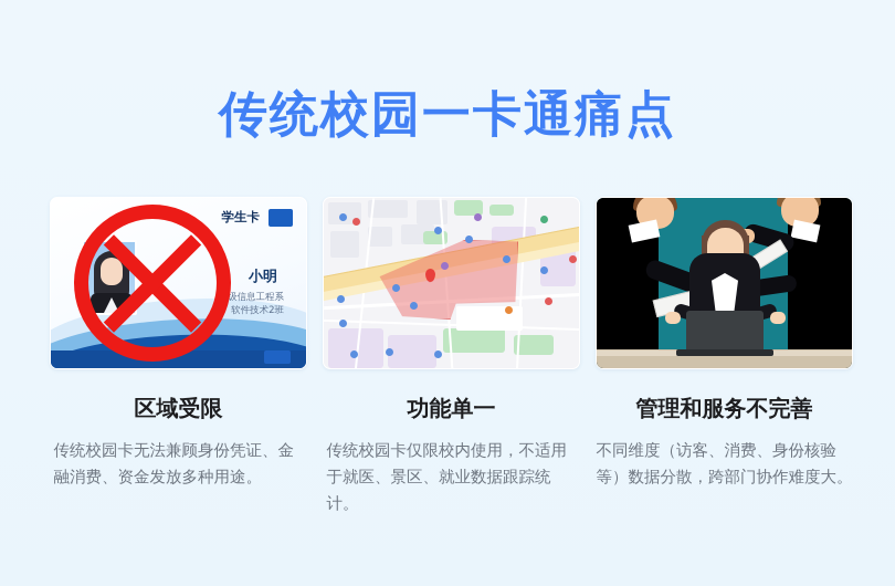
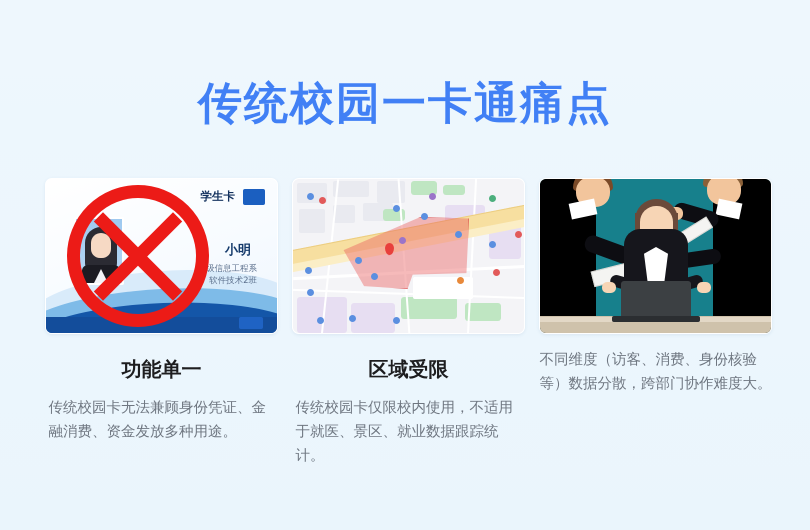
  传统校园一卡通痛点
  学生卡
  小明
  23级信息工程系
  软件技术2班
- 区域受限
+ 功能单一
  传统校园卡无法兼顾身份凭证、金融消费、资金发放多种用途。
- 功能单一
+ 区域受限
  传统校园卡仅限校内使用，不适用于就医、景区、就业数据跟踪统计。
- 管理和服务不完善
  不同维度（访客、消费、身份核验等）数据分散，跨部门协作难度大。
